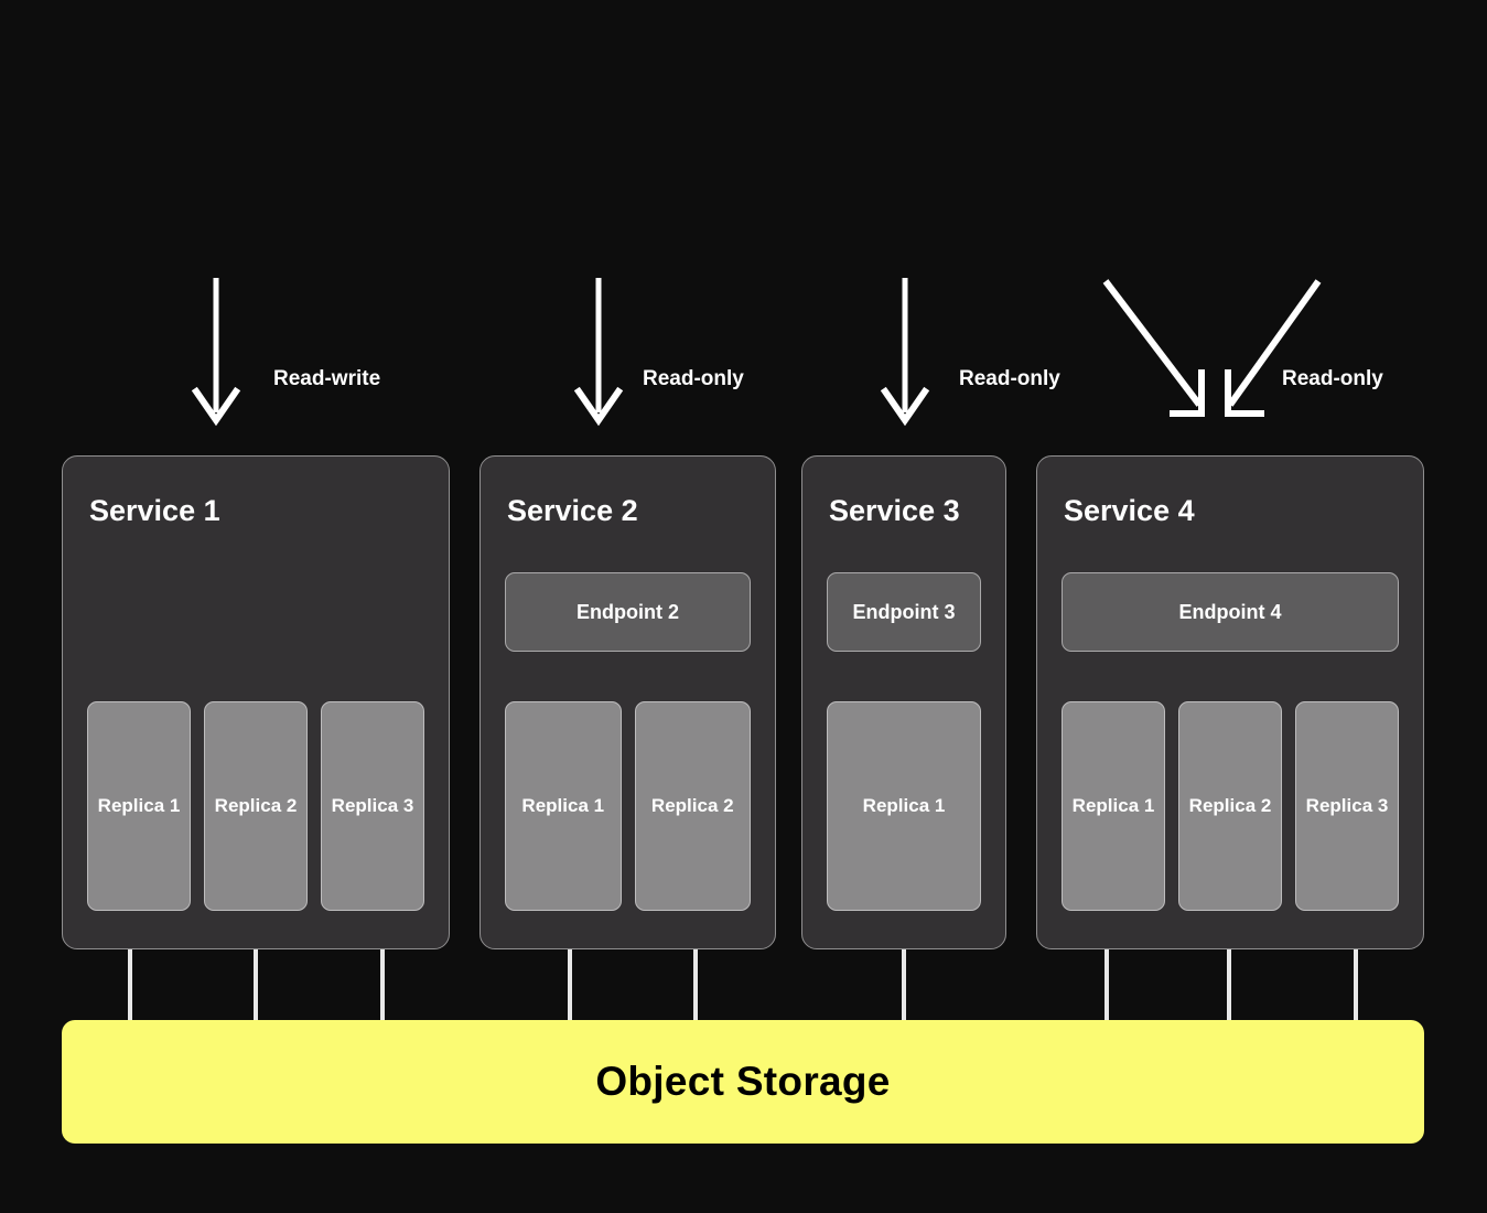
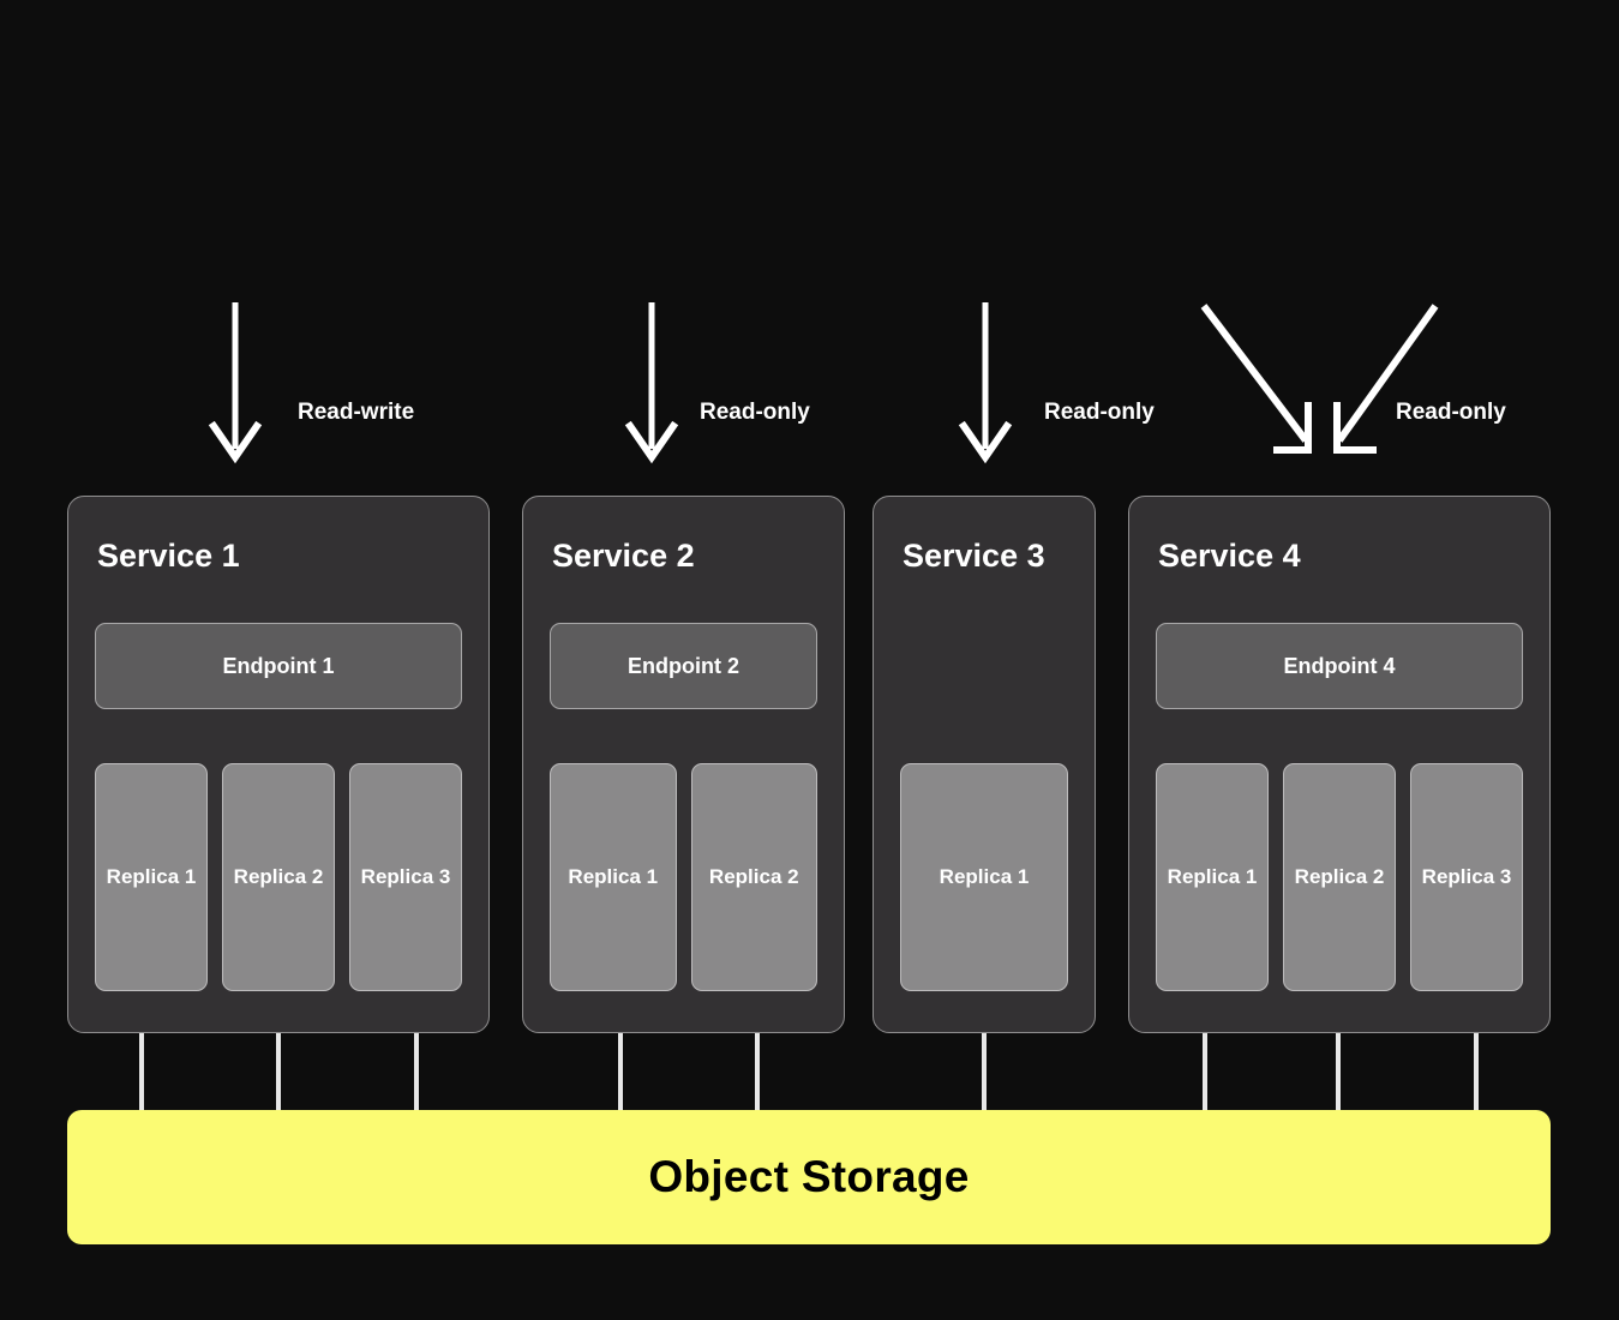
  Read-write
  Read-only
  Read-only
  Read-only
  Service 1
+ Endpoint 1
  Replica 1
  Replica 2
  Replica 3
  Service 2
  Endpoint 2
  Replica 1
  Replica 2
  Service 3
- Endpoint 3
  Replica 1
  Service 4
  Endpoint 4
  Replica 1
  Replica 2
  Replica 3
  Object Storage
